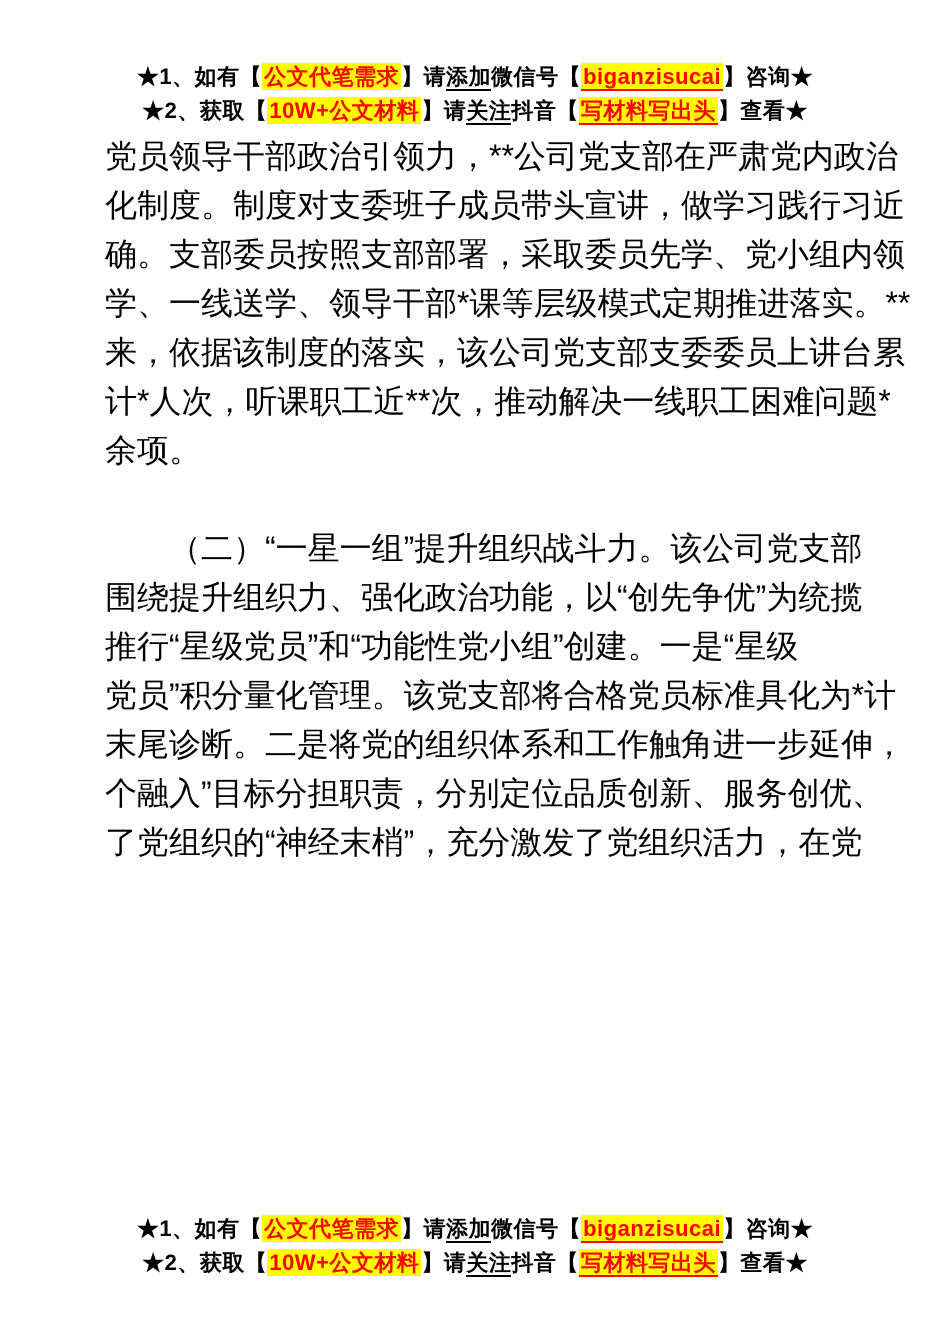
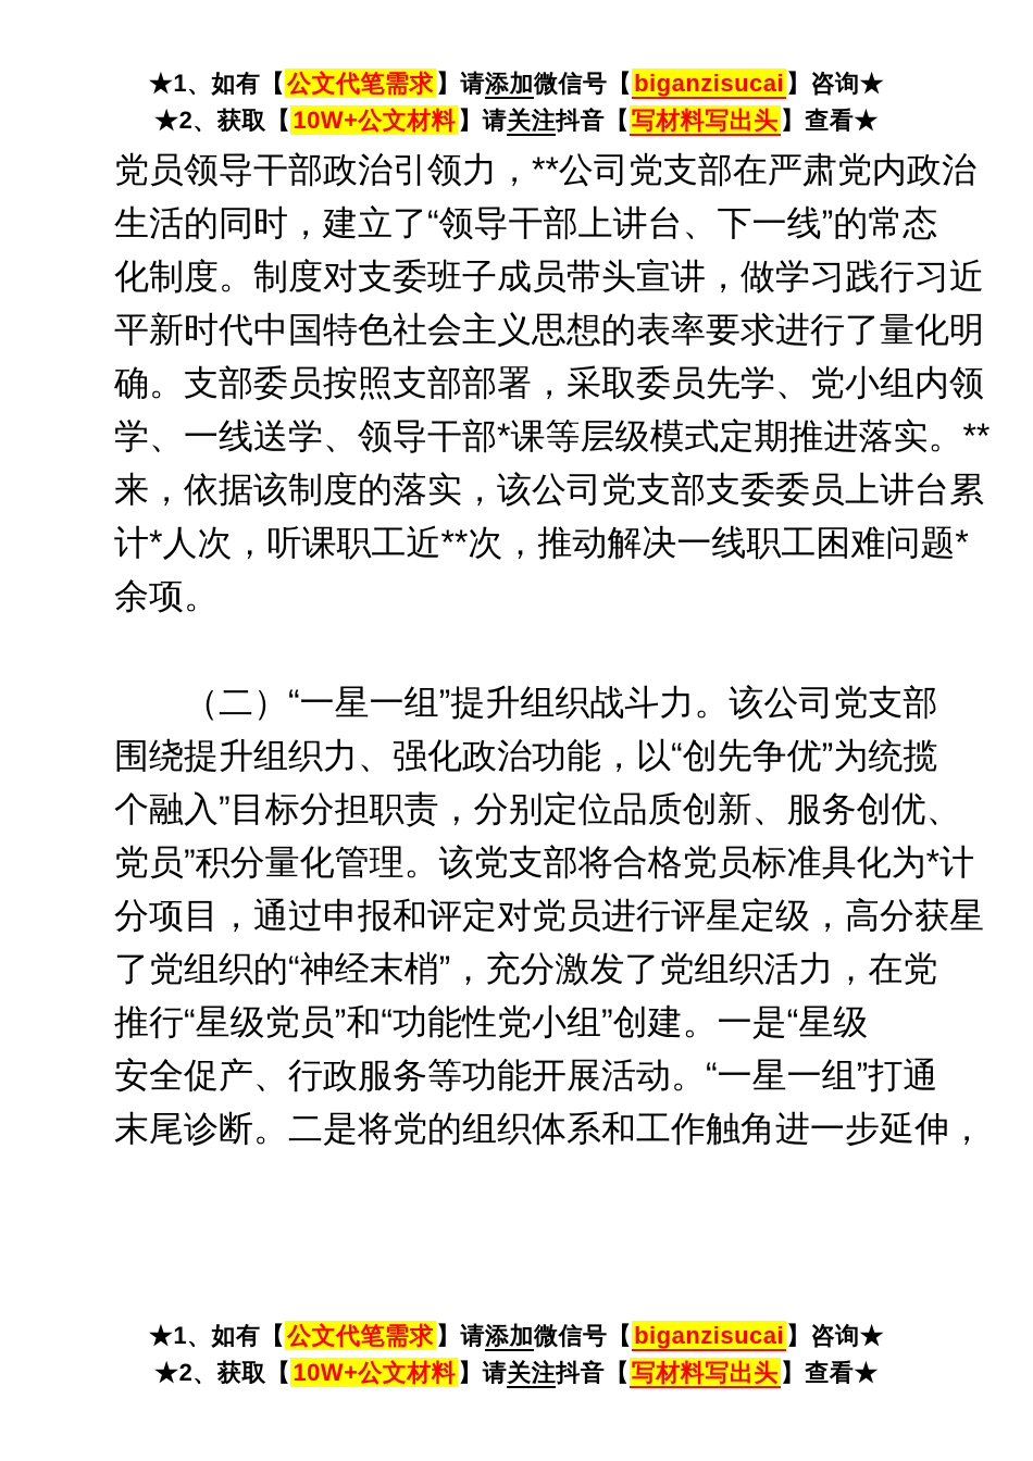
  ★1、如有【公文代笔需求】请添加微信号【biganzisucai】咨询★
  ★2、获取【10W+公文材料】请关注抖音【写材料写出头】查看★
  党员领导干部政治引领力，**公司党支部在严肃党内政治
+ 生活的同时，建立了“领导干部上讲台、下一线”的常态
  化制度。制度对支委班子成员带头宣讲，做学习践行习近
+ 平新时代中国特色社会主义思想的表率要求进行了量化明
  确。支部委员按照支部部署，采取委员先学、党小组内领
  学、一线送学、领导干部*课等层级模式定期推进落实。**
  来，依据该制度的落实，该公司党支部支委委员上讲台累
  计*人次，听课职工近**次，推动解决一线职工困难问题*
  余项。
  （二）“一星一组”提升组织战斗力。该公司党支部
  围绕提升组织力、强化政治功能，以“创先争优”为统揽
- 推行“星级党员”和“功能性党小组”创建。一是“星级
+ 个融入”目标分担职责，分别定位品质创新、服务创优、
  党员”积分量化管理。该党支部将合格党员标准具化为*计
+ 分项目，通过申报和评定对党员进行评星定级，高分获星
- 末尾诊断。二是将党的组织体系和工作触角进一步延伸，
+ 了党组织的“神经末梢”，充分激发了党组织活力，在党
- 个融入”目标分担职责，分别定位品质创新、服务创优、
+ 推行“星级党员”和“功能性党小组”创建。一是“星级
+ 安全促产、行政服务等功能开展活动。“一星一组”打通
- 了党组织的“神经末梢”，充分激发了党组织活力，在党
+ 末尾诊断。二是将党的组织体系和工作触角进一步延伸，
  ★1、如有【公文代笔需求】请添加微信号【biganzisucai】咨询★
  ★2、获取【10W+公文材料】请关注抖音【写材料写出头】查看★
